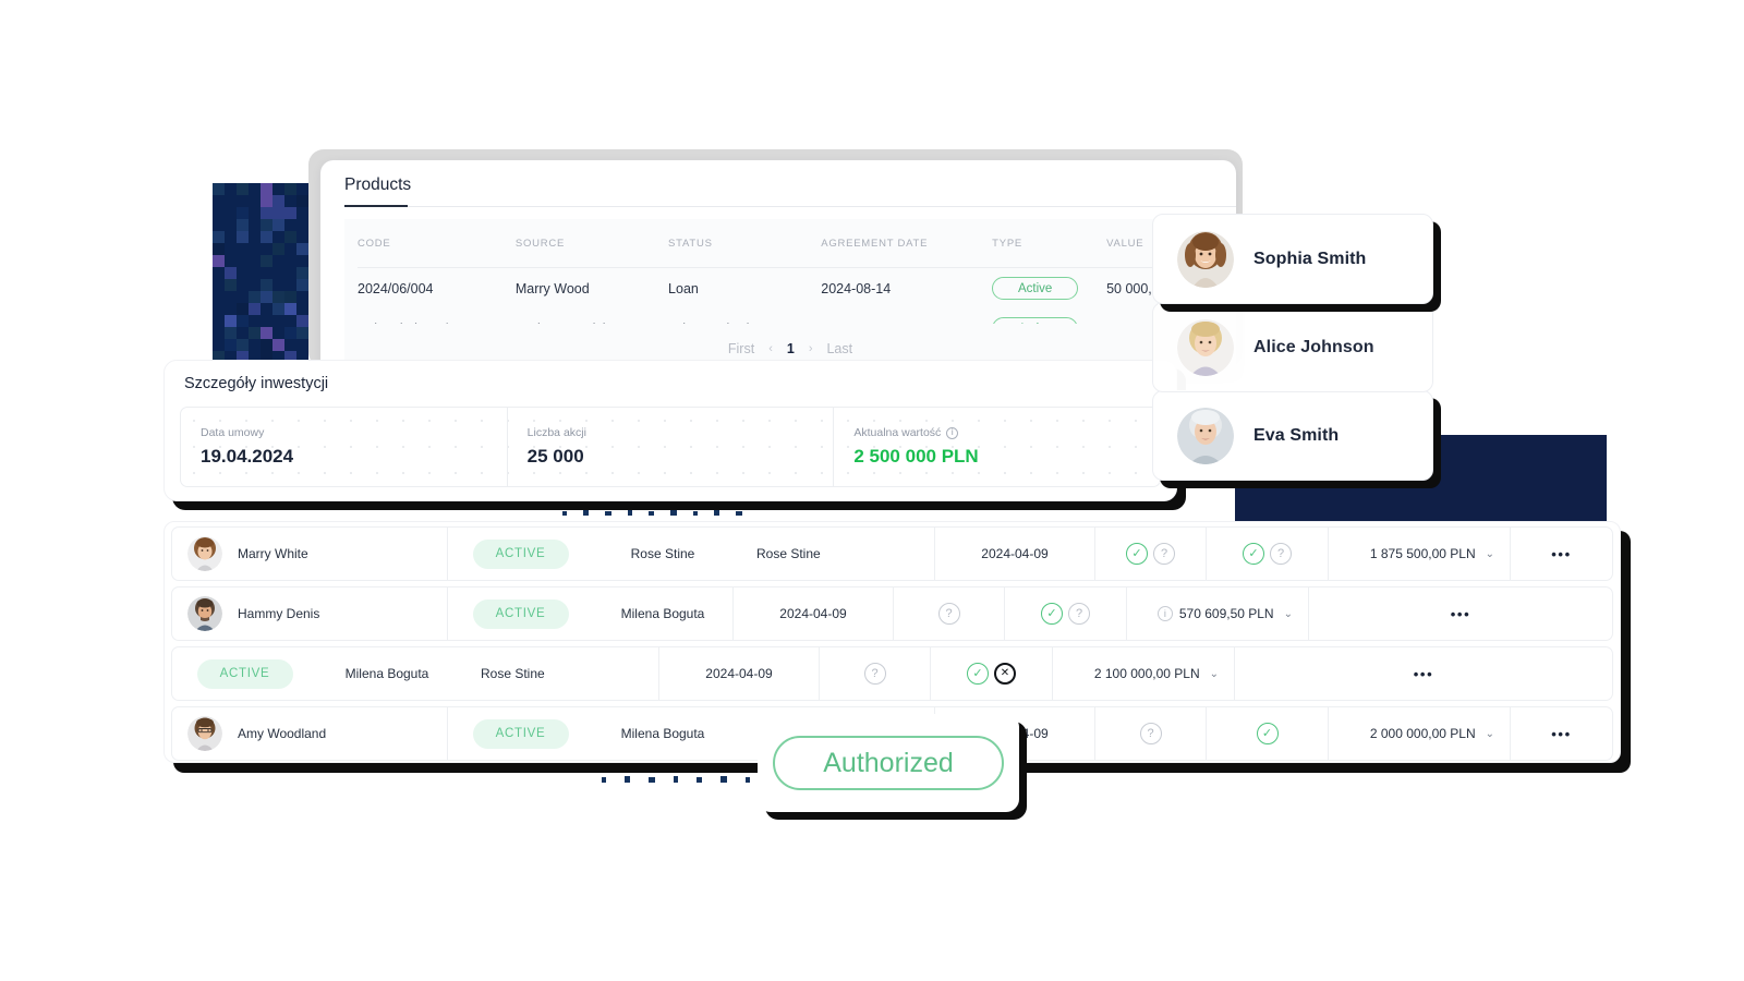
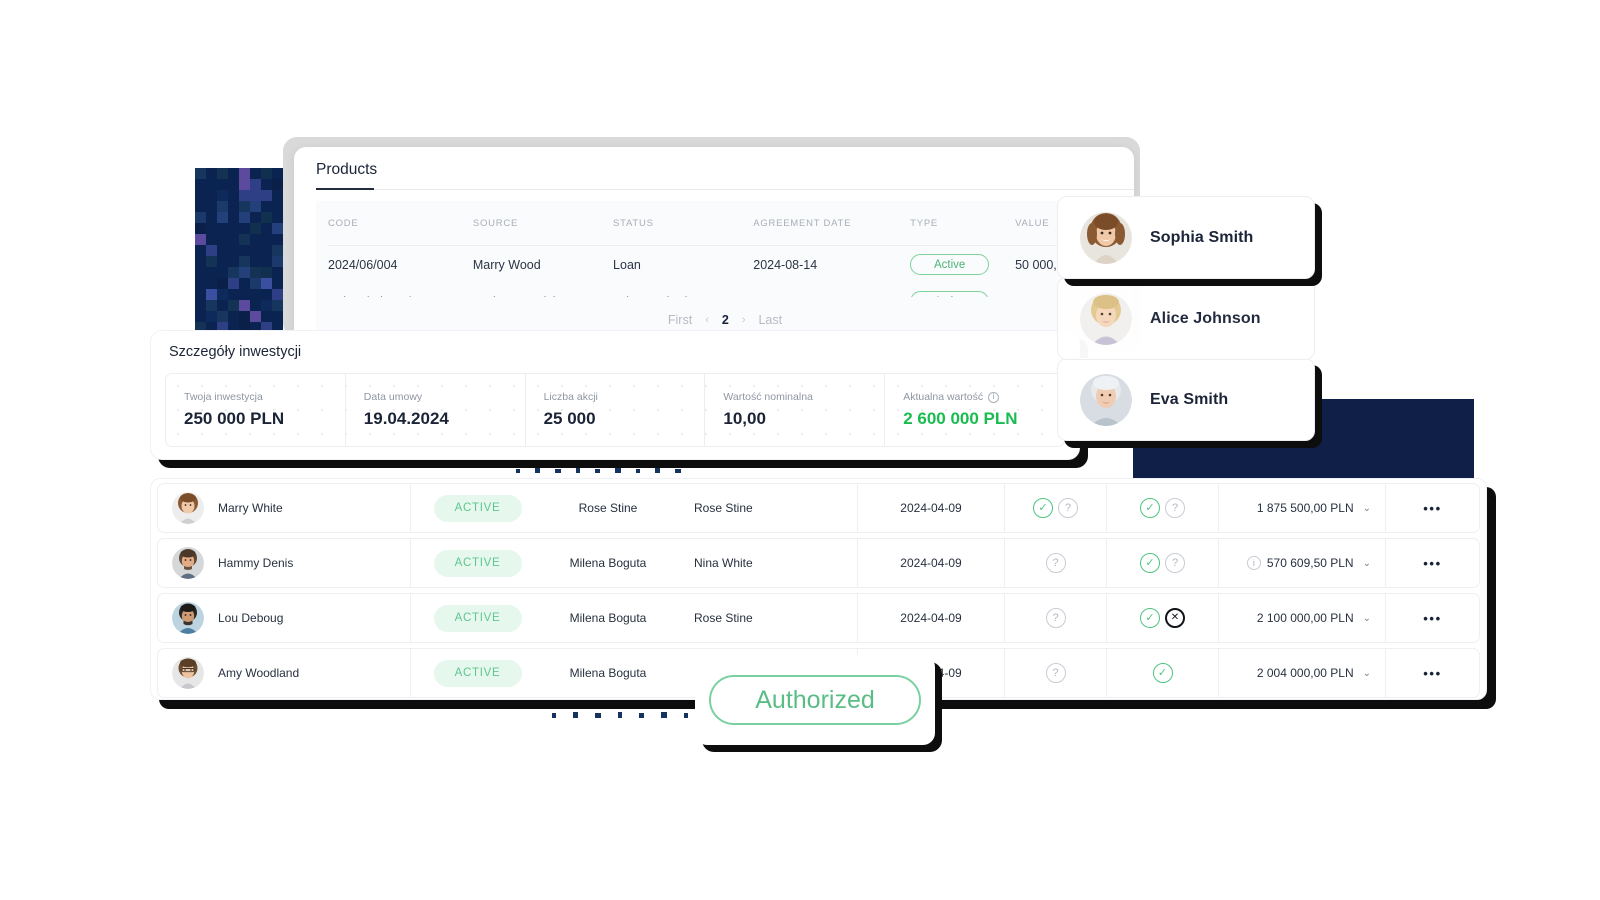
  Products
  CODE
  SOURCE
  STATUS
  AGREEMENT DATE
  TYPE
  VALUE
  2024/06/004
  Marry Wood
  Loan
  2024-08-14
  Active
  First
  ‹
- 1
+ 2
  ›
  Last
  Sophia Smith
  Alice Johnson
  Eva Smith
  Szczegóły inwestycji
+ Twoja inwestycja
+ 250 000 PLN
  Data umowy
  19.04.2024
  Liczba akcji
  25 000
+ Wartość nominalna
+ 10,00
  Aktualna wartość
  i
- 2 500 000 PLN
+ 2 600 000 PLN
  Marry White
  ACTIVE
  Rose Stine
  Rose Stine
  2024-04-09
  ✓
  ?
  ✓
  ?
  1 875 500,00 PLN
  ⌄
  •••
  Hammy Denis
  ACTIVE
  Milena Boguta
+ Nina White
  2024-04-09
  ?
  ✓
  ?
  i
  570 609,50 PLN
  ⌄
  •••
+ Lou Deboug
  ACTIVE
  Milena Boguta
  Rose Stine
  2024-04-09
  ?
  ✓
  ✕
  2 100 000,00 PLN
  ⌄
  •••
  Amy Woodland
  ACTIVE
  Milena Boguta
  ?
  ✓
- 2 000 000,00 PLN
+ 2 004 000,00 PLN
  ⌄
  •••
  Authorized
